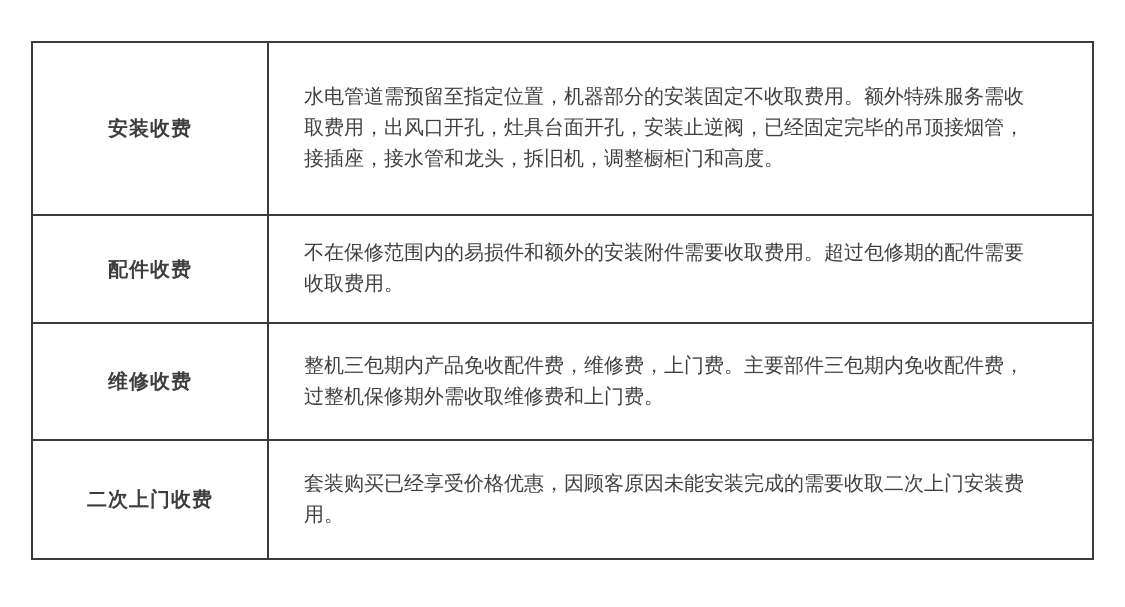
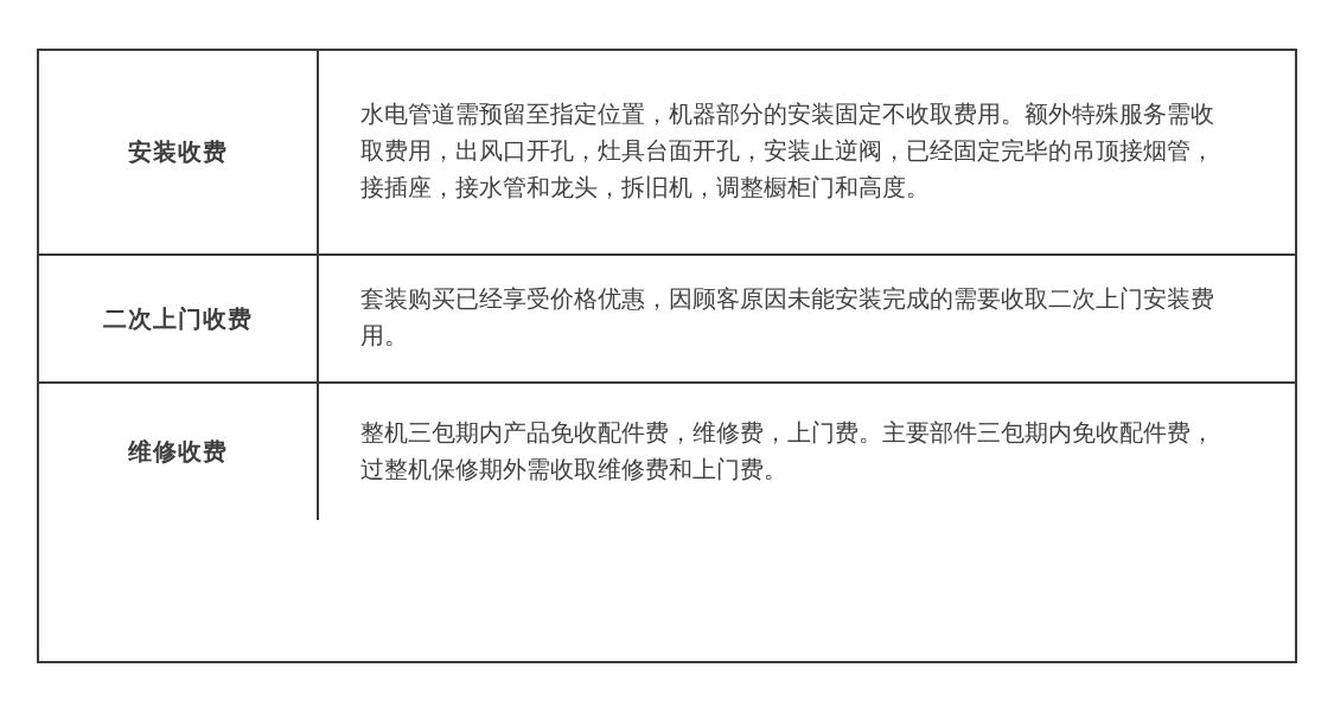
  安装收费
  水电管道需预留至指定位置，机器部分的安装固定不收取费用。额外特殊服务需收取费用，出风口开孔，灶具台面开孔，安装止逆阀，已经固定完毕的吊顶接烟管，接插座，接水管和龙头，拆旧机，调整橱柜门和高度。
- 配件收费
- 不在保修范围内的易损件和额外的安装附件需要收取费用。超过包修期的配件需要收取费用。
- 维修收费
+ 二次上门收费
- 整机三包期内产品免收配件费，维修费，上门费。主要部件三包期内免收配件费，过整机保修期外需收取维修费和上门费。
+ 套装购买已经享受价格优惠，因顾客原因未能安装完成的需要收取二次上门安装费用。
- 二次上门收费
+ 维修收费
- 套装购买已经享受价格优惠，因顾客原因未能安装完成的需要收取二次上门安装费用。
+ 整机三包期内产品免收配件费，维修费，上门费。主要部件三包期内免收配件费，过整机保修期外需收取维修费和上门费。
